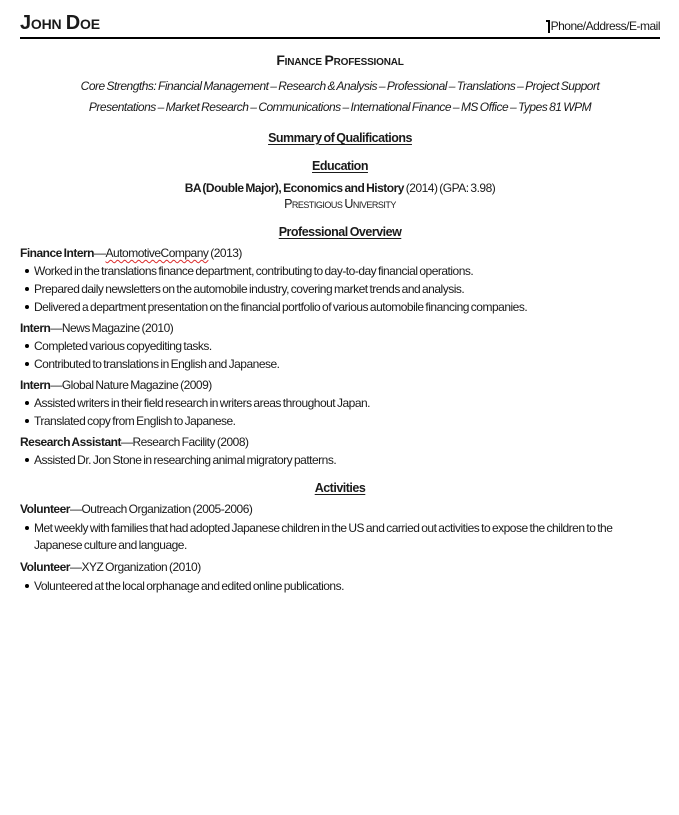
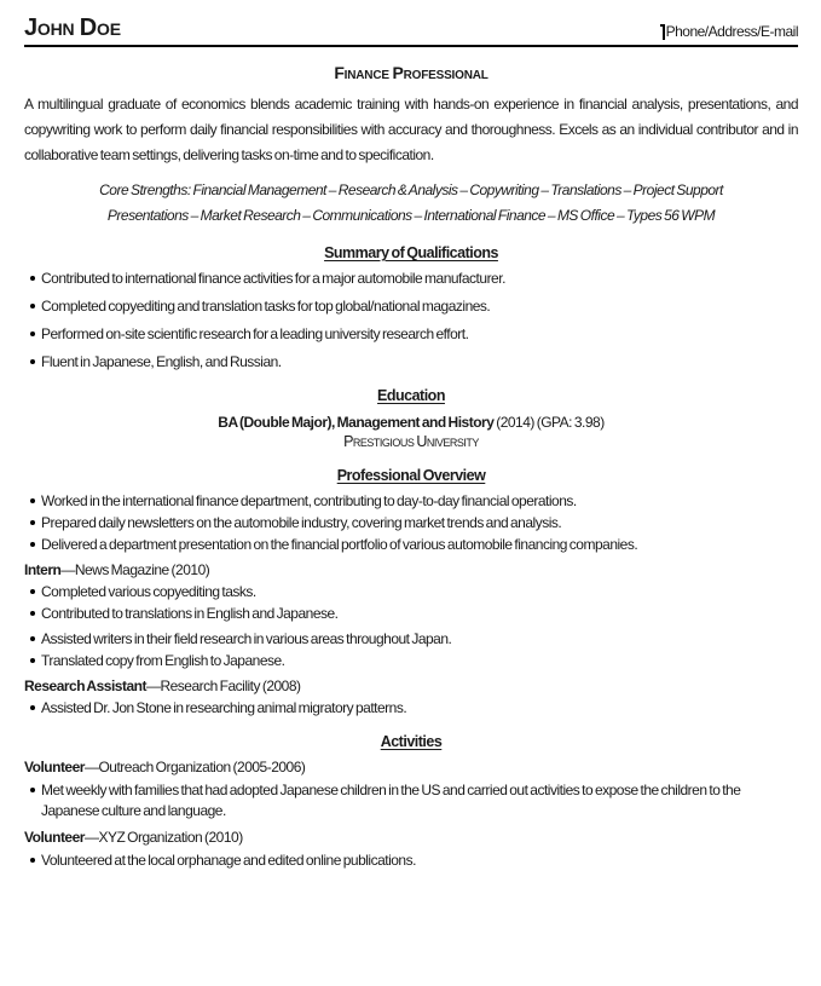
  John Doe
  Phone/Address/E-mail
  Finance Professional
+ A multilingual graduate of economics blends academic training with hands-on experience in financial analysis, presentations, and copywriting work to perform daily financial responsibilities with accuracy and thoroughness. Excels as an individual contributor and in collaborative team settings, delivering tasks on-time and to specification.
- Core Strengths: Financial Management – Research & Analysis – Professional – Translations – Project Support
+ Core Strengths: Financial Management – Research & Analysis – Copywriting – Translations – Project Support
- Presentations – Market Research – Communications – International Finance – MS Office – Types 81 WPM
+ Presentations – Market Research – Communications – International Finance – MS Office – Types 56 WPM
  Summary of Qualifications
+ Contributed to international finance activities for a major automobile manufacturer.
+ Completed copyediting and translation tasks for top global/national magazines.
+ Performed on-site scientific research for a leading university research effort.
+ Fluent in Japanese, English, and Russian.
  Education
- BA (Double Major), Economics and History (2014) (GPA: 3.98)
+ BA (Double Major), Management and History (2014) (GPA: 3.98)
  Prestigious University
  Professional Overview
- Finance Intern—AutomotiveCompany (2013)
- Worked in the translations finance department, contributing to day-to-day financial operations.
+ Worked in the international finance department, contributing to day-to-day financial operations.
  Prepared daily newsletters on the automobile industry, covering market trends and analysis.
  Delivered a department presentation on the financial portfolio of various automobile financing companies.
  Intern—News Magazine (2010)
  Completed various copyediting tasks.
  Contributed to translations in English and Japanese.
- Intern—Global Nature Magazine (2009)
- Assisted writers in their field research in writers areas throughout Japan.
+ Assisted writers in their field research in various areas throughout Japan.
  Translated copy from English to Japanese.
  Research Assistant—Research Facility (2008)
  Assisted Dr. Jon Stone in researching animal migratory patterns.
  Activities
  Volunteer—Outreach Organization (2005-2006)
  Met weekly with families that had adopted Japanese children in the US and carried out activities to expose the children to the Japanese culture and language.
  Volunteer—XYZ Organization (2010)
  Volunteered at the local orphanage and edited online publications.
